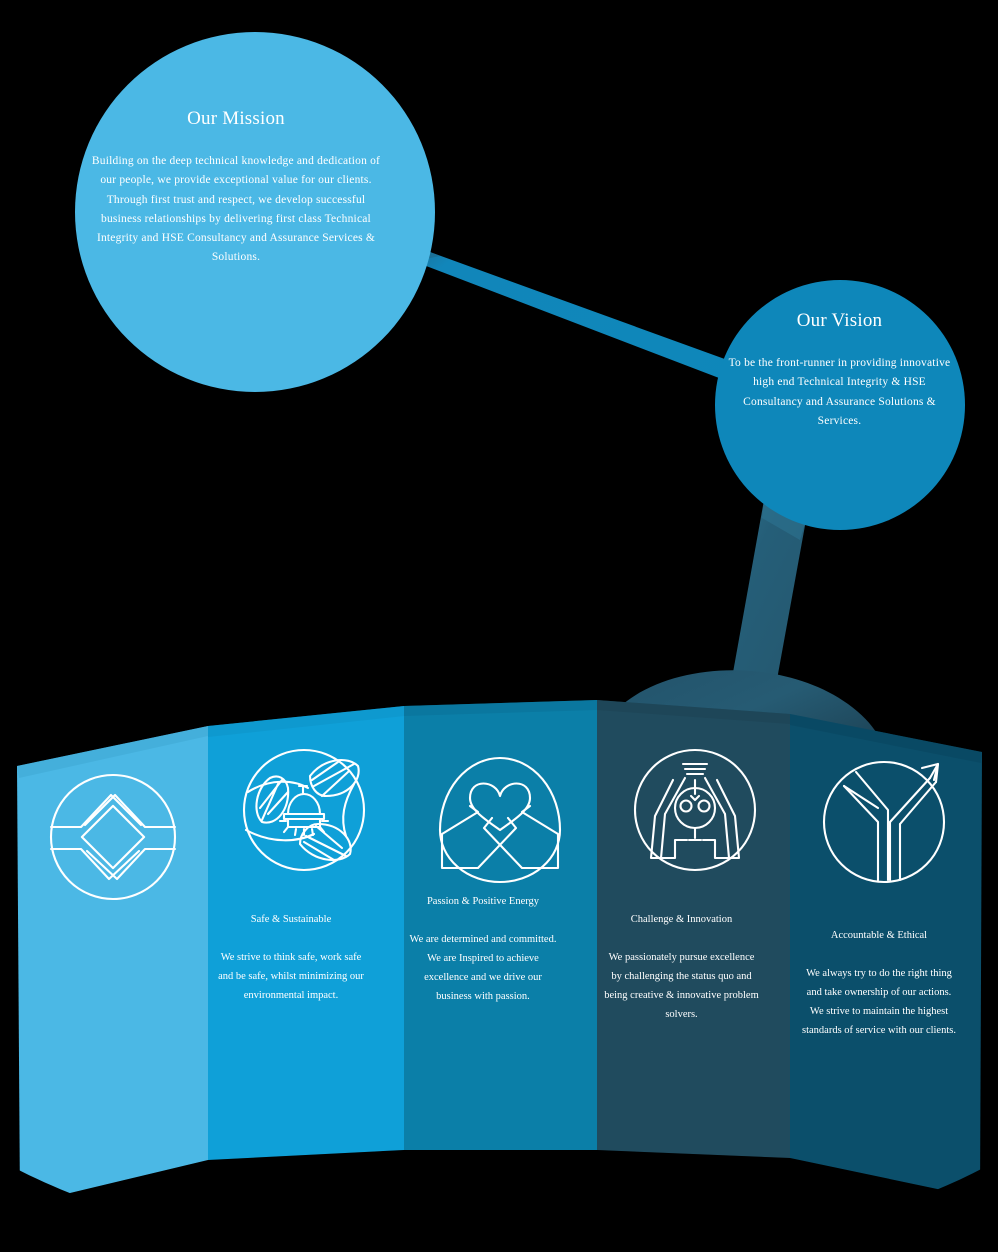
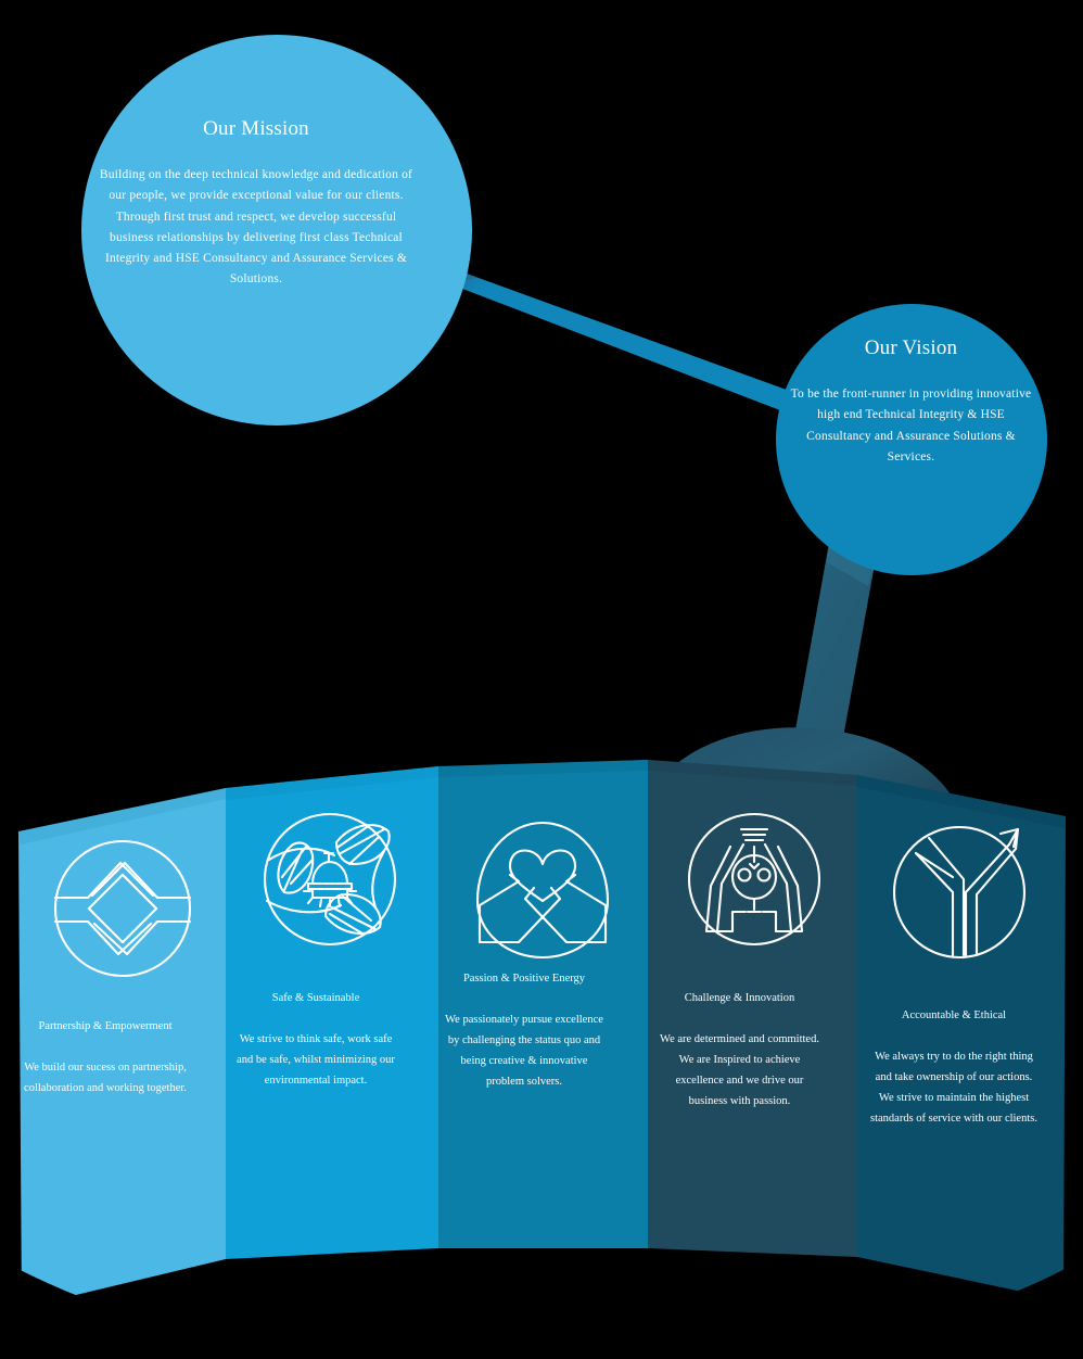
  Our Mission
  Building on the deep technical knowledge and dedication of our people, we provide exceptional value for our clients. Through first trust and respect, we develop successful business relationships by delivering first class Technical Integrity and HSE Consultancy and Assurance Services & Solutions.
  Our Vision
  To be the front-runner in providing innovative high end Technical Integrity & HSE Consultancy and Assurance Solutions & Services.
+ Partnership & Empowerment
+ We build our sucess on partnership, collaboration and working together.
  Safe & Sustainable
  We strive to think safe, work safe and be safe, whilst minimizing our environmental impact.
  Passion & Positive Energy
- We are determined and committed. We are Inspired to achieve excellence and we drive our business with passion.
+ We passionately pursue excellence by challenging the status quo and being creative & innovative problem solvers.
  Challenge & Innovation
- We passionately pursue excellence by challenging the status quo and being creative & innovative problem solvers.
+ We are determined and committed. We are Inspired to achieve excellence and we drive our business with passion.
  Accountable & Ethical
  We always try to do the right thing and take ownership of our actions. We strive to maintain the highest standards of service with our clients.
